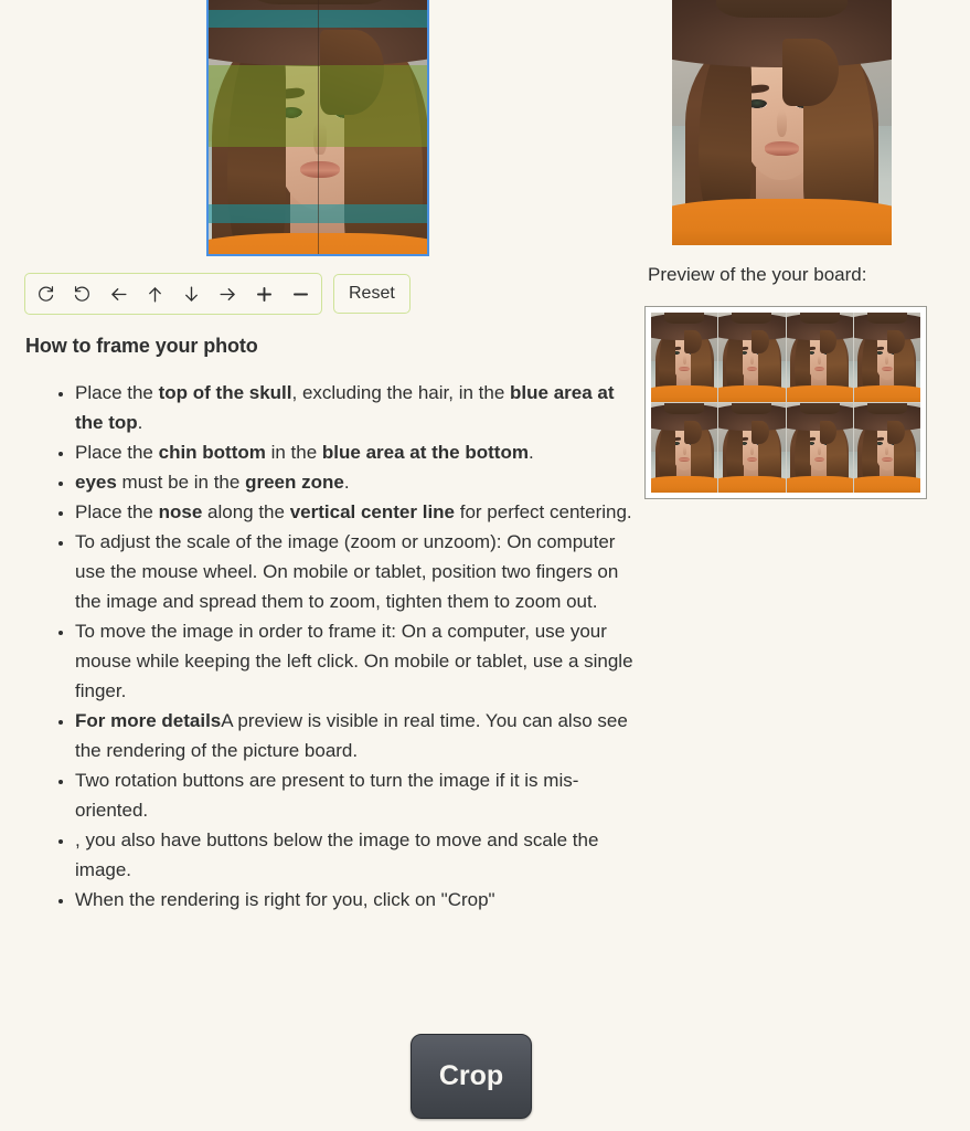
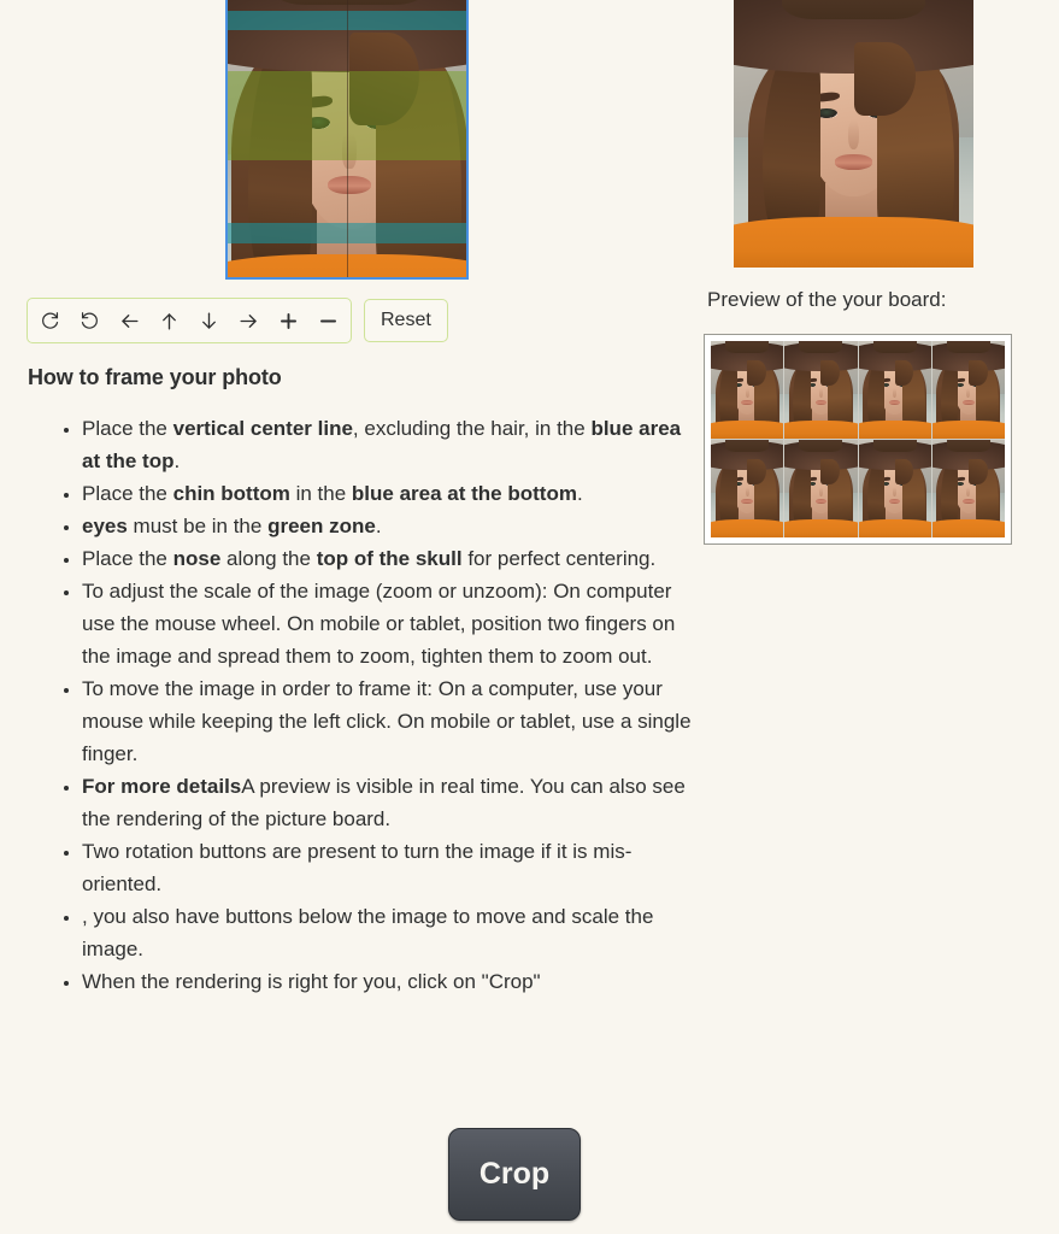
  Reset
  How to frame your photo
- Place the top of the skull, excluding the hair, in the blue area at the top.
+ Place the vertical center line, excluding the hair, in the blue area at the top.
  Place the chin bottom in the blue area at the bottom.
  eyes must be in the green zone.
- Place the nose along the vertical center line for perfect centering.
+ Place the nose along the top of the skull for perfect centering.
  To adjust the scale of the image (zoom or unzoom): On computer use the mouse wheel. On mobile or tablet, position two fingers on the image and spread them to zoom, tighten them to zoom out.
  To move the image in order to frame it: On a computer, use your mouse while keeping the left click. On mobile or tablet, use a single finger.
  For more detailsA preview is visible in real time. You can also see the rendering of the picture board.
  Two rotation buttons are present to turn the image if it is mis-oriented.
  , you also have buttons below the image to move and scale the image.
  When the rendering is right for you, click on "Crop"
  Preview of the your board:
  Crop
